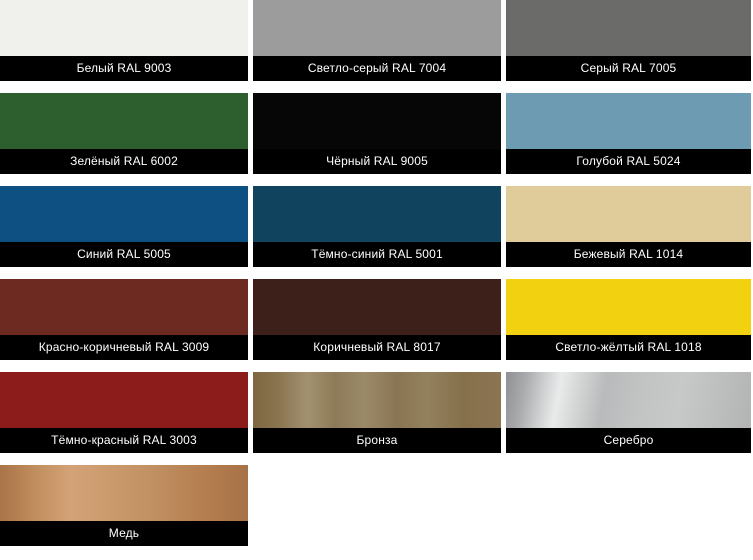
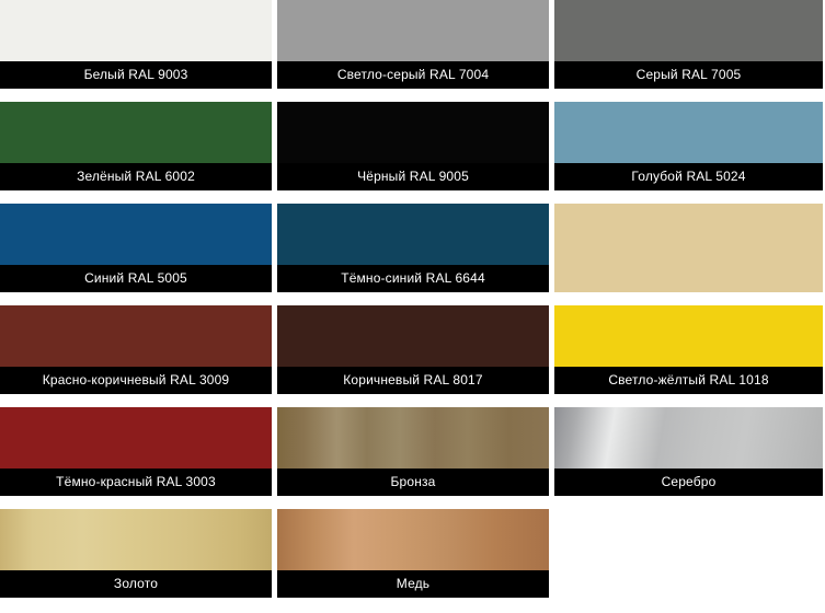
  Белый RAL 9003
  Светло-серый RAL 7004
  Серый RAL 7005
  Зелёный RAL 6002
  Чёрный RAL 9005
  Голубой RAL 5024
  Синий RAL 5005
- Тёмно-синий RAL 5001
+ Тёмно-синий RAL 6644
- Бежевый RAL 1014
  Красно-коричневый RAL 3009
  Коричневый RAL 8017
  Светло-жёлтый RAL 1018
  Тёмно-красный RAL 3003
  Бронза
  Серебро
+ Золото
  Медь
